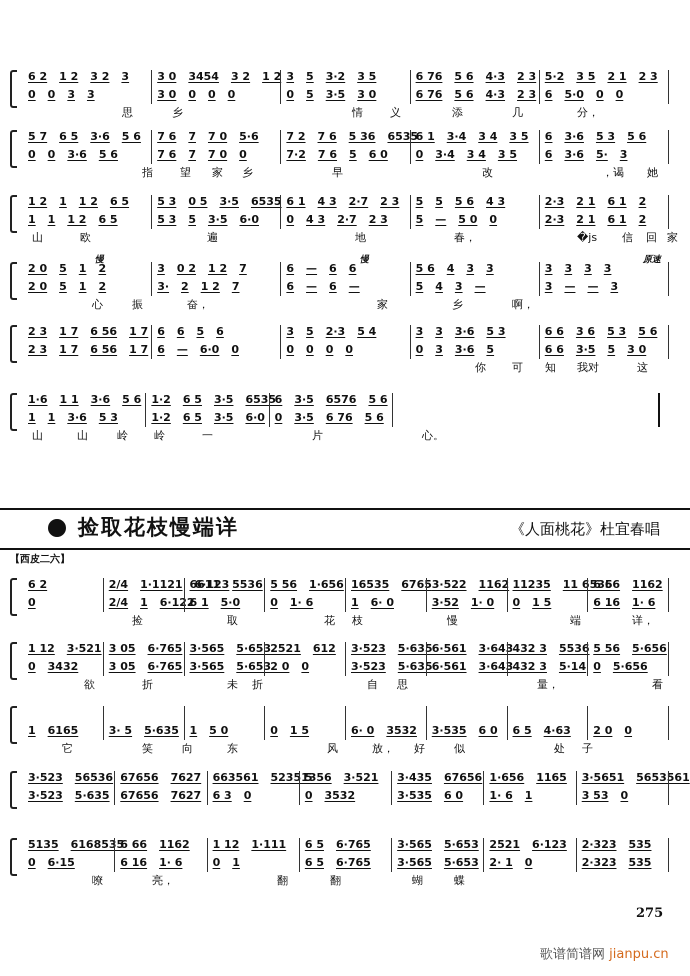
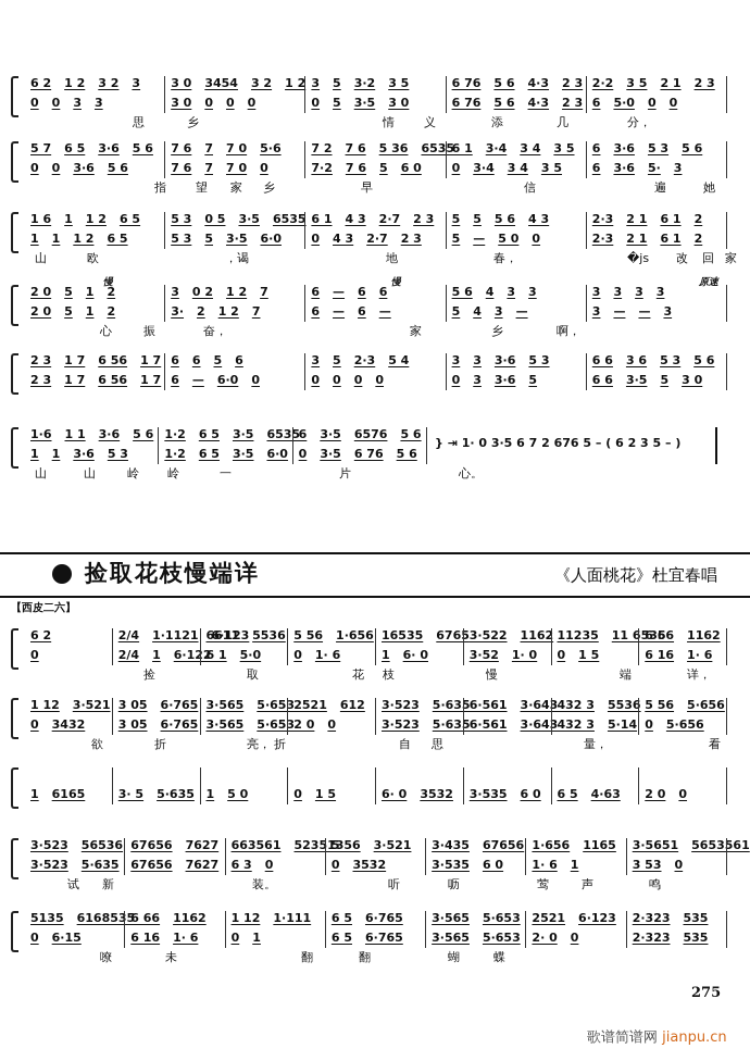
  6 2 1 2 3 2 3
  3 0 3454 3 2 1 2
  3 5 3·2 3 5
  6 76 5 6 4·3 2 3
- 5·2 3 5 2 1 2 3
+ 2·2 3 5 2 1 2 3
  0 0 3 3
  3 0 0 0 0
  0 5 3·5 3 0
  6 76 5 6 4·3 2 3
  6 5·0 0 0
  思
  乡
  情
  义
  添
  几
  分，
  5 7 6 5 3·6 5 6
  7 6 7 7 0 5·6
  7 2 7 6 5 36 6535
  6 1 3·4 3 4 3 5
  6 3·6 5 3 5 6
  0 0 3·6 5 6
  7 6 7 7 0 0
  7·2 7 6 5 6 0
  0 3·4 3 4 3 5
  6 3·6 5· 3
  指
  望
  家
  乡
  早
- 改
+ 信
- ，谒
+ 遍
  她
- 1 2 1 1 2 6 5
+ 1 6 1 1 2 6 5
  5 3 0 5 3·5 6535
  6 1 4 3 2·7 2 3
  5 5 5 6 4 3
  2·3 2 1 6 1 2
  1 1 1 2 6 5
  5 3 5 3·5 6·0
  0 4 3 2·7 2 3
  5 — 5 0 0
  2·3 2 1 6 1 2
  山
  欧
- 遍
+ ，谒
  地
  春，
  �js
- 信
+ 改
  回
  家
  2 0 5 1 2
  3 0 2 1 2 7
  6 — 6 6
  5 6 4 3 3
  3 3 3 3
  2 0 5 1 2
  3· 2 1 2 7
  6 — 6 —
  5 4 3 —
  3 — — 3
  心
  振
  奋，
  家
  乡
  啊，
  慢
  慢
  原速
  2 3 1 7 6 56 1 7
  6 6 5 6
  3 5 2·3 5 4
  3 3 3·6 5 3
  6 6 3 6 5 3 5 6
  2 3 1 7 6 56 1 7
  6 — 6·0 0
  0 0 0 0
  0 3 3·6 5
  6 6 3·5 5 3 0
- 你
- 可
- 知
- 我对
- 这
  1·6 1 1 3·6 5 6
  1·2 6 5 3·5 6535
  6 3·5 6576 5 6
  1 1 3·6 5 3
  1·2 6 5 3·5 6·0
  0 3·5 6 76 5 6
+ } ⇥ 1· 0 3·5 6 7 2 676 5 – ( 6 2 3 5 – )
  山
  山
  岭
  岭
  一
  片
  心。
  6 2
  2/4 1·1121 6·123
  6611 5536
  5 56 1·656
  16535 6765
  3·522 1162
  11235 11 6535
  6 66 1162
  0
  2/4 1 6·12
  6 1 5·0
  0 1· 6
  1 6· 0
  3·52 1· 0
  0 1 5
  6 16 1· 6
  捡
  取
  花
  枝
  慢
  端
  详，
  1 12 3·521
  3 05 6·765
  3·565 5·653
  2521 612
  3·523 5·635
  6·561 3·643
  432 3 5536
  5 56 5·656
  0 3432
  3 05 6·765
  3·565 5·653
  2 0 0
  3·523 5·635
  6·561 3·643
  432 3 5·14
  0 5·656
  欲
  折
- 未
+ 亮，
  折
  自
  思
  量，
  看
  1 6165
  3· 5 5·635
  1 5 0
  0 1 5
  6· 0 3532
  3·535 6 0
  6 5 4·63
  2 0 0
- 它
- 笑
- 向
- 东
- 风
- 放，
- 好
- 似
- 处
- 子
  3·523 56536
  67656 7627
  663561 523513
  5 56 3·521
  3·435 67656
  1·656 1165
  3·5651 5653561
  3·523 5·635
  67656 7627
  6 3 0
  0 3532
  3·535 6 0
  1· 6 1
  3 53 0
+ 试
+ 新
+ 装。
+ 听
+ 呖
+ 莺
+ 声
+ 鸣
  5135 6168535
  6 66 1162
  1 12 1·111
  6 5 6·765
  3·565 5·653
  2521 6·123
  2·323 535
  0 6·15
  6 16 1· 6
  0 1
  6 5 6·765
  3·565 5·653
- 2· 1 0
+ 2· 0 0
  2·323 535
  嘹
- 亮，
+ 未
  翻
  翻
  蝴
  蝶
  捡取花枝慢端详
  《人面桃花》杜宜春唱
  【西皮二六】
  275
  歌谱简谱网 jianpu.cn
